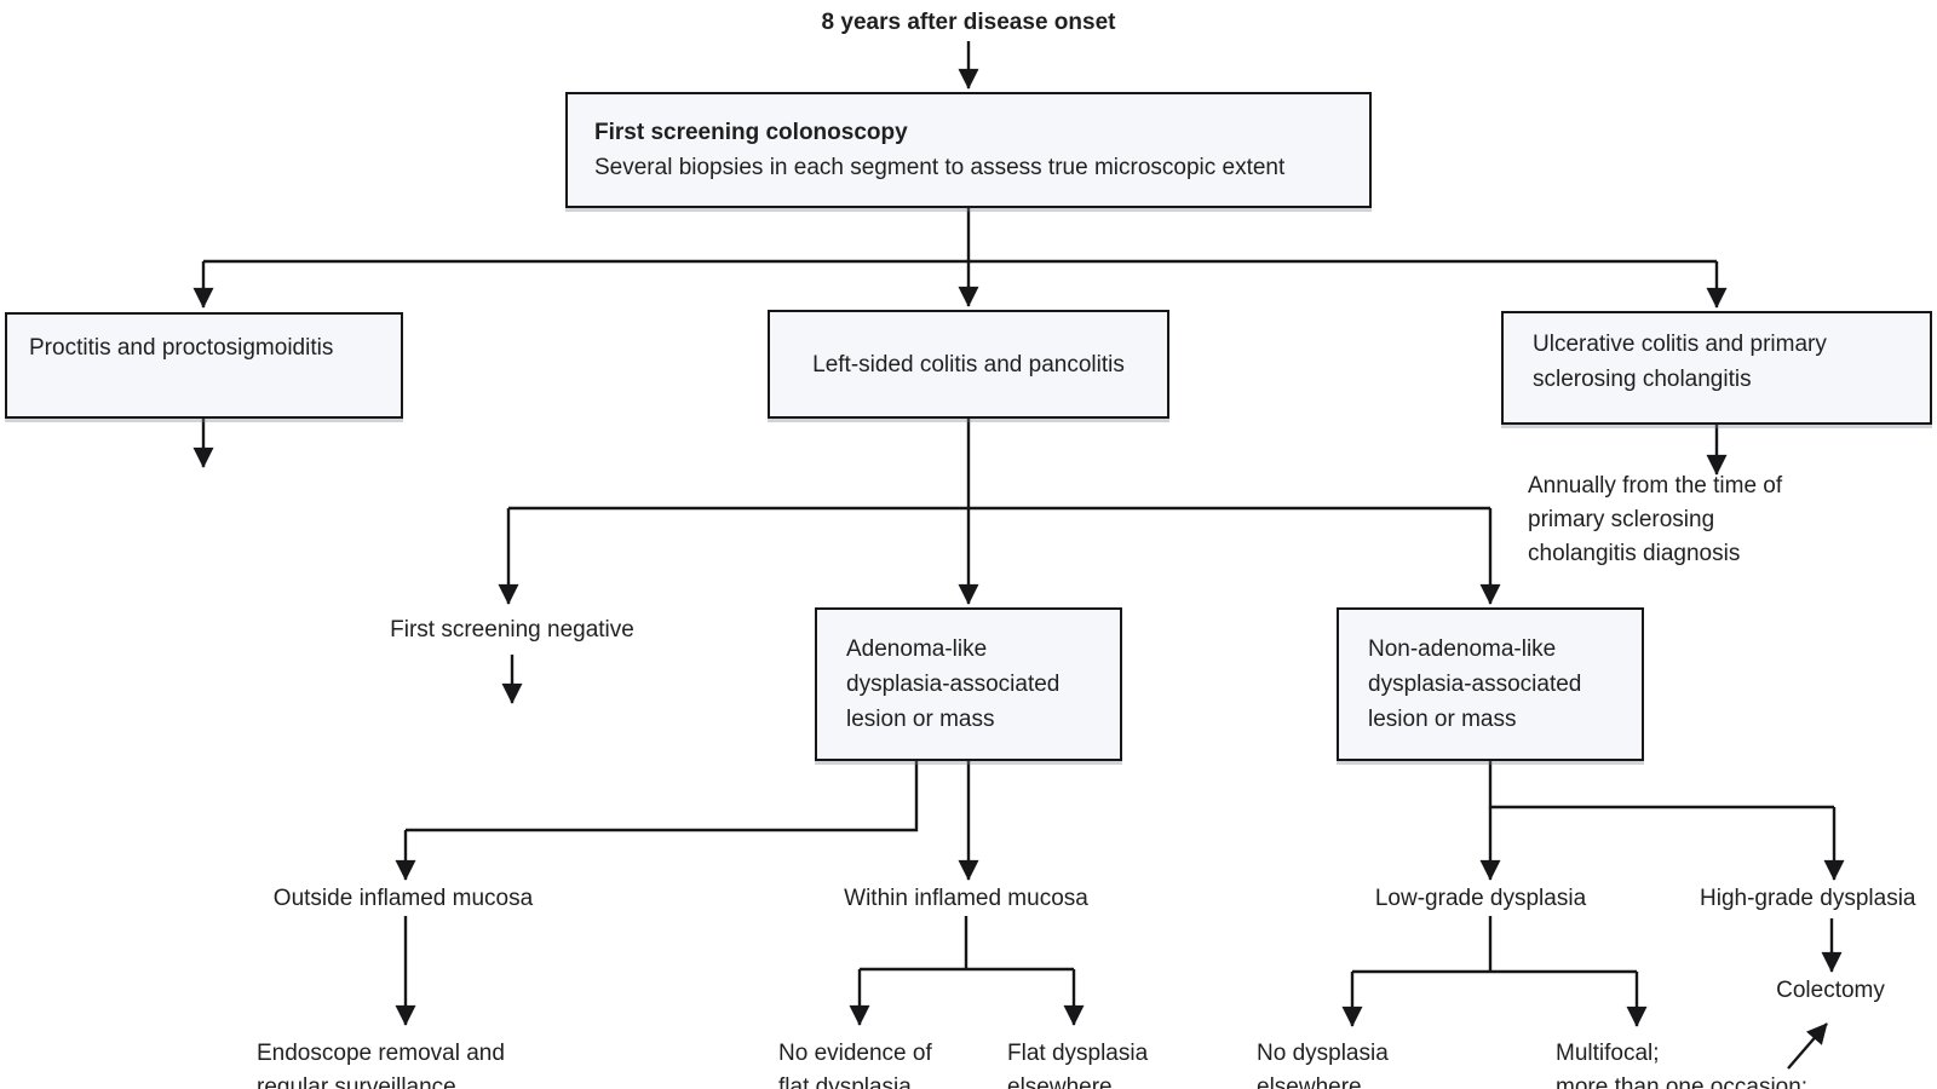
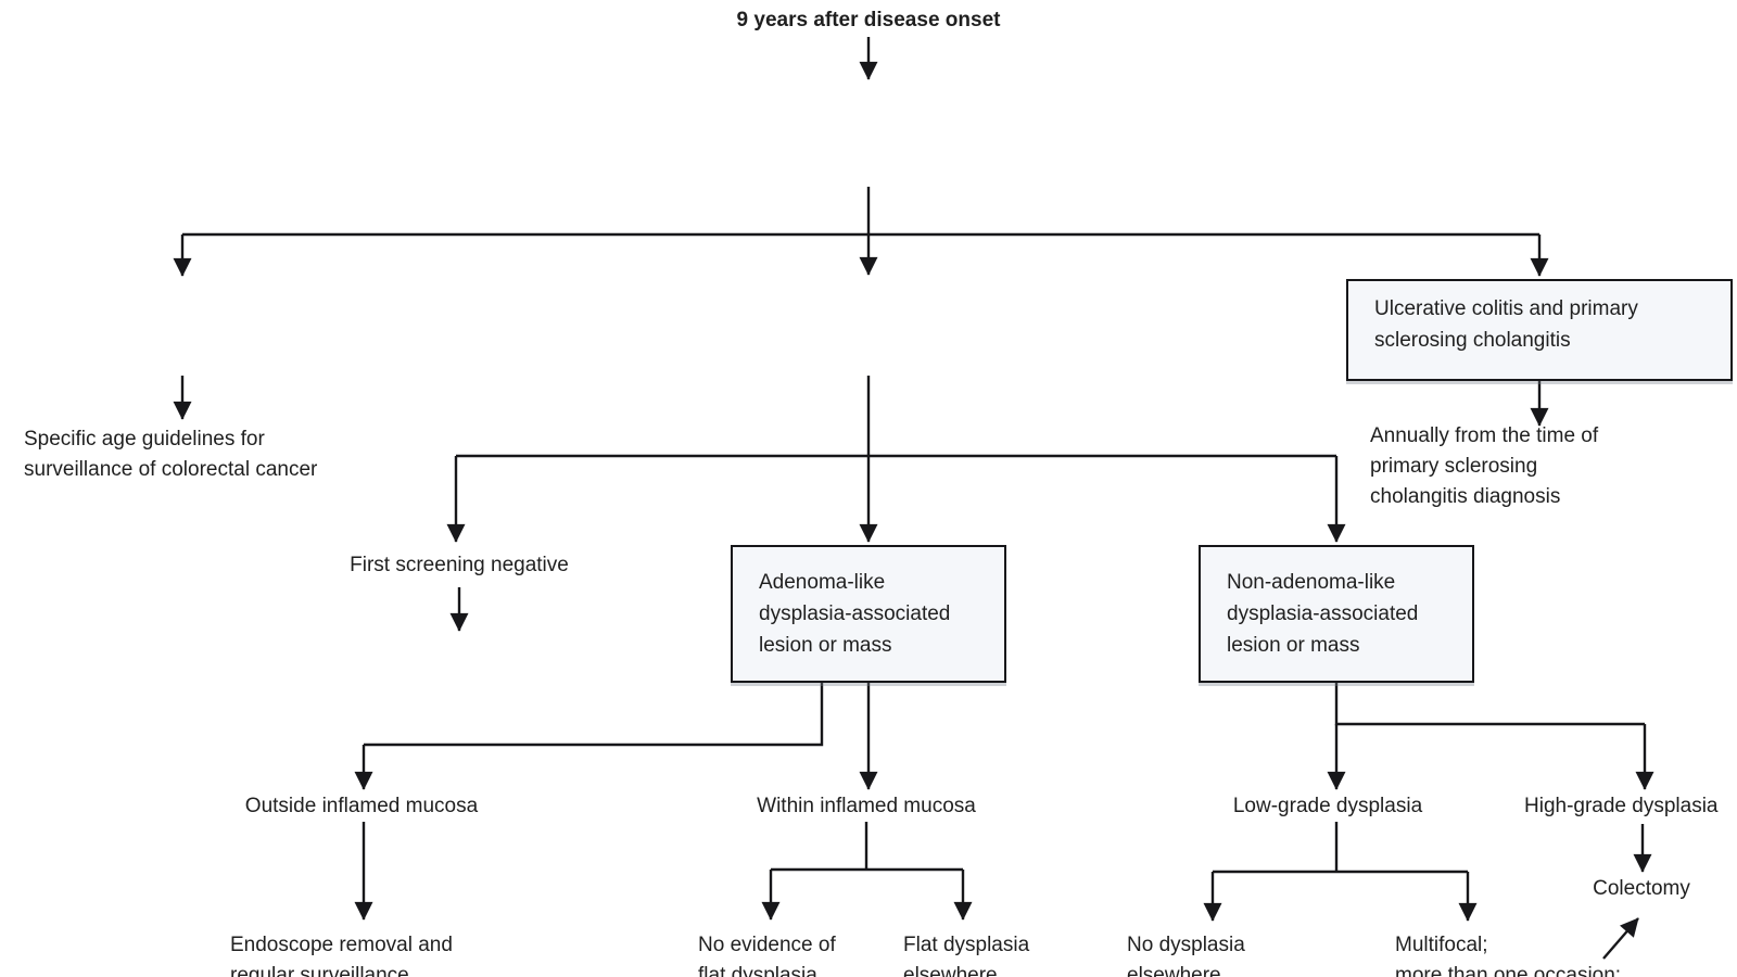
- 8 years after disease onset
+ 9 years after disease onset
- First screening colonoscopy
- Several biopsies in each segment to assess true microscopic extent
- Proctitis and proctosigmoiditis
- Left-sided colitis and pancolitis
  Ulcerative colitis and primary
  sclerosing cholangitis
+ Specific age guidelines for
+ surveillance of colorectal cancer
  Annually from the time of
  primary sclerosing
  cholangitis diagnosis
  First screening negative
  Adenoma-like
  dysplasia-associated
  lesion or mass
  Non-adenoma-like
  dysplasia-associated
  lesion or mass
  Outside inflamed mucosa
  Within inflamed mucosa
  Low-grade dysplasia
  High-grade dysplasia
  Colectomy
  Endoscope removal and
  regular surveillance
  No evidence of
  flat dysplasia
  Flat dysplasia
  elsewhere
  No dysplasia
  elsewhere
  Multifocal;
  more than one occasion:
